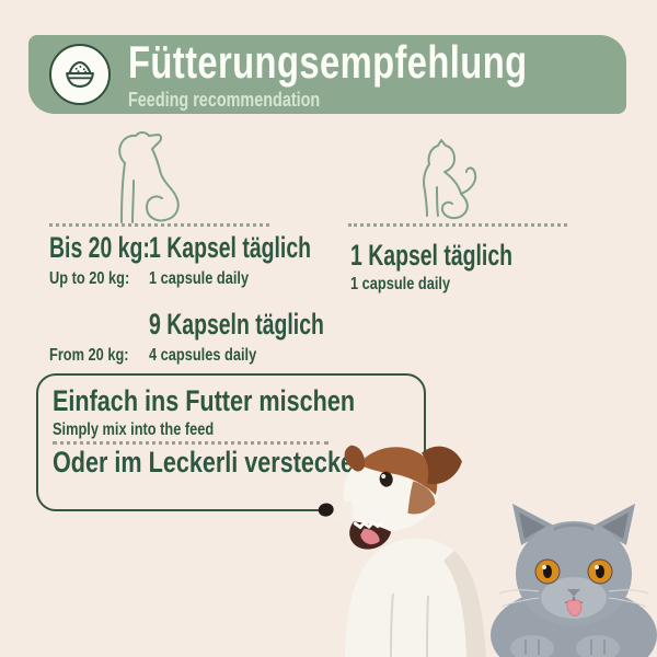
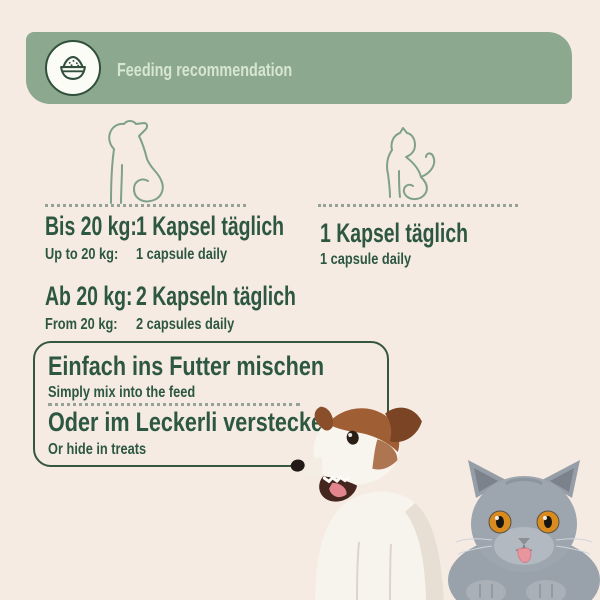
- Fütterungsempfehlung
  Feeding recommendation
  Bis 20 kg:
  1 Kapsel täglich
  Up to 20 kg:
  1 capsule daily
+ Ab 20 kg:
- 9 Kapseln täglich
+ 2 Kapseln täglich
  From 20 kg:
- 4 capsules daily
+ 2 capsules daily
  1 Kapsel täglich
  1 capsule daily
  Einfach ins Futter mischen
  Simply mix into the feed
  Oder im Leckerli versteck
+ Or hide in treats
